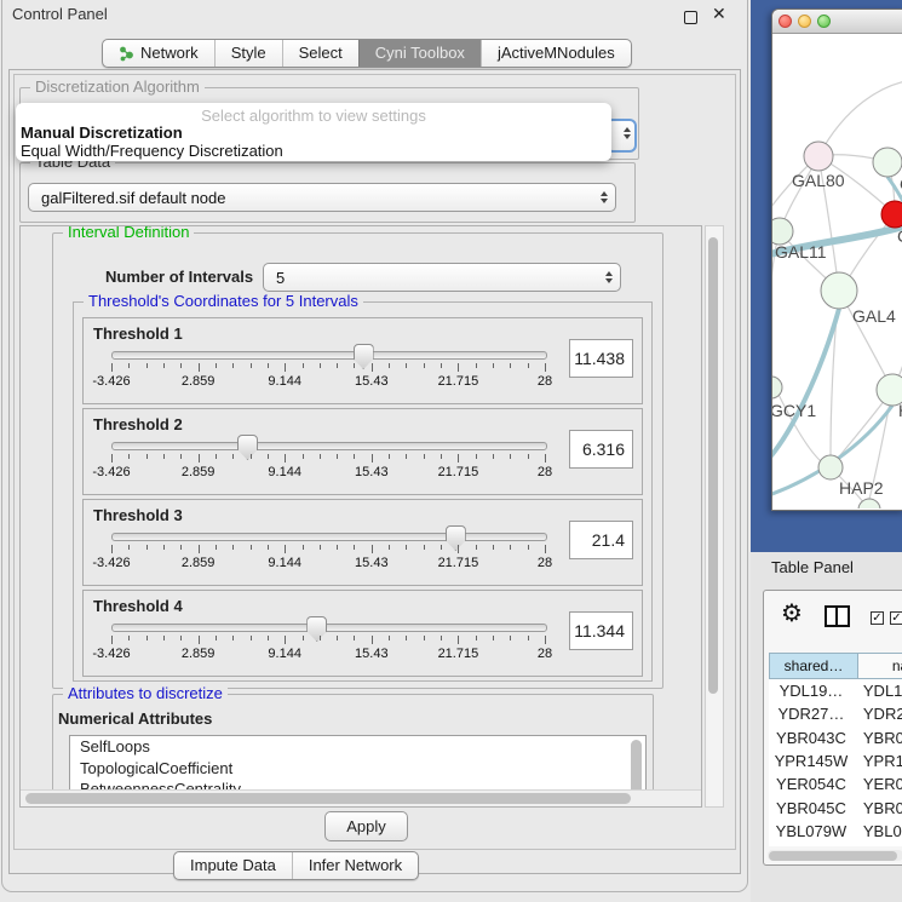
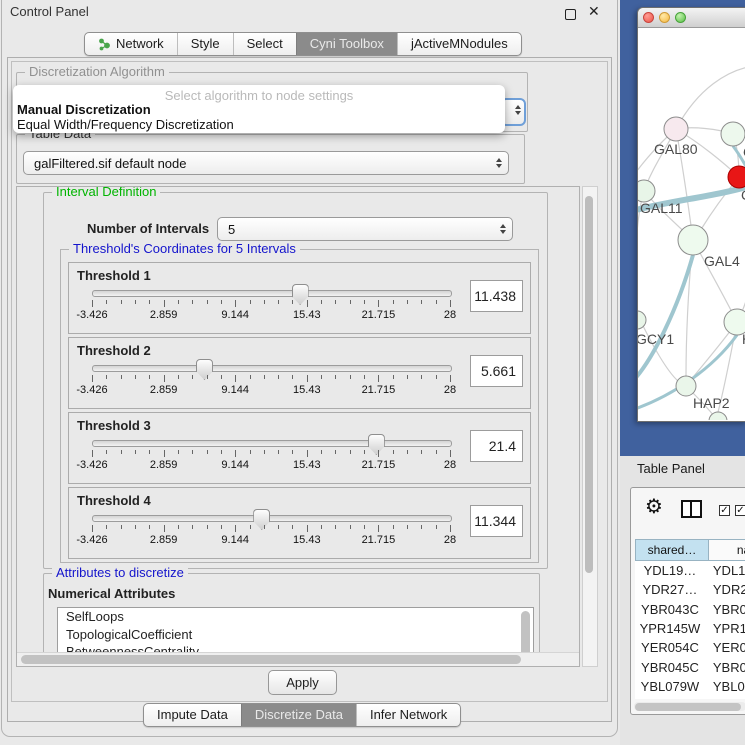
  Control Panel
  ✕
  Network
  Style
  Select
  Cyni Toolbox
  jActiveMNodules
  Discretization Algorithm
- Select algorithm to view settings
+ Select algorithm to node settings
  Manual Discretization
  Equal Width/Frequency Discretization
  Table Data
  galFiltered.sif default node
  Interval Definition
  Number of Intervals
  5
  Threshold's Coordinates for 5 Intervals
  Threshold 1
  -3.426
  2.859
  9.144
  15.43
  21.715
  28
  11.438
  Threshold 2
  -3.426
  2.859
  9.144
  15.43
  21.715
  28
- 6.316
+ 5.661
  Threshold 3
  -3.426
  2.859
  9.144
  15.43
  21.715
  28
  21.4
  Threshold 4
  -3.426
  2.859
  9.144
  15.43
  21.715
  28
  11.344
  Attributes to discretize
  Numerical Attributes
  SelfLoops
  TopologicalCoefficient
  Apply
  Impute Data
+ Discretize Data
  Infer Network
  GAL80
  GAL11
  GAL4
  GCY1
  HAP2
  Table Panel
  ⚙
  ✓
  ✓
  shared…
  YDL19…
  YDL1
  YDR27…
  YDR2
  YBR043C
  YBR0
  YPR145W
  YPR1
  YER054C
  YER0
  YBR045C
  YBR0
  YBL079W
  YBL0
